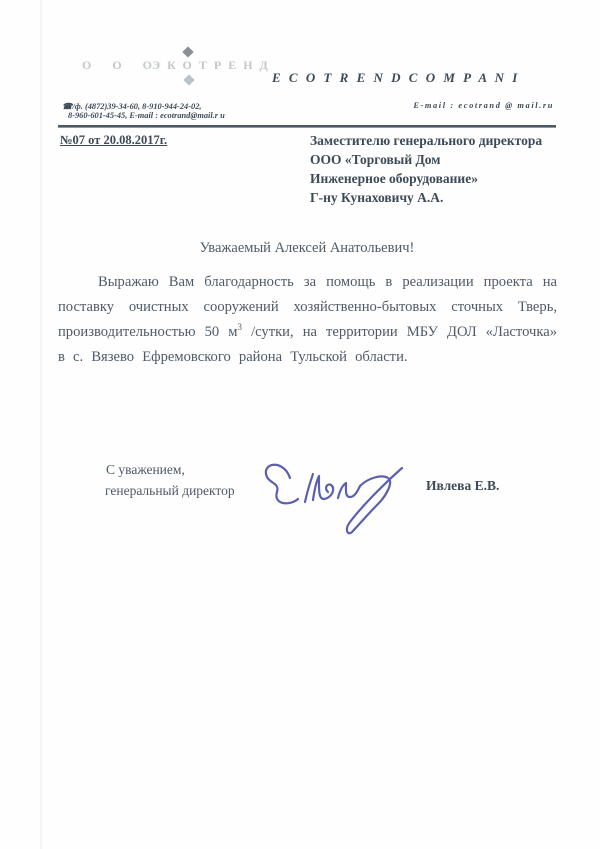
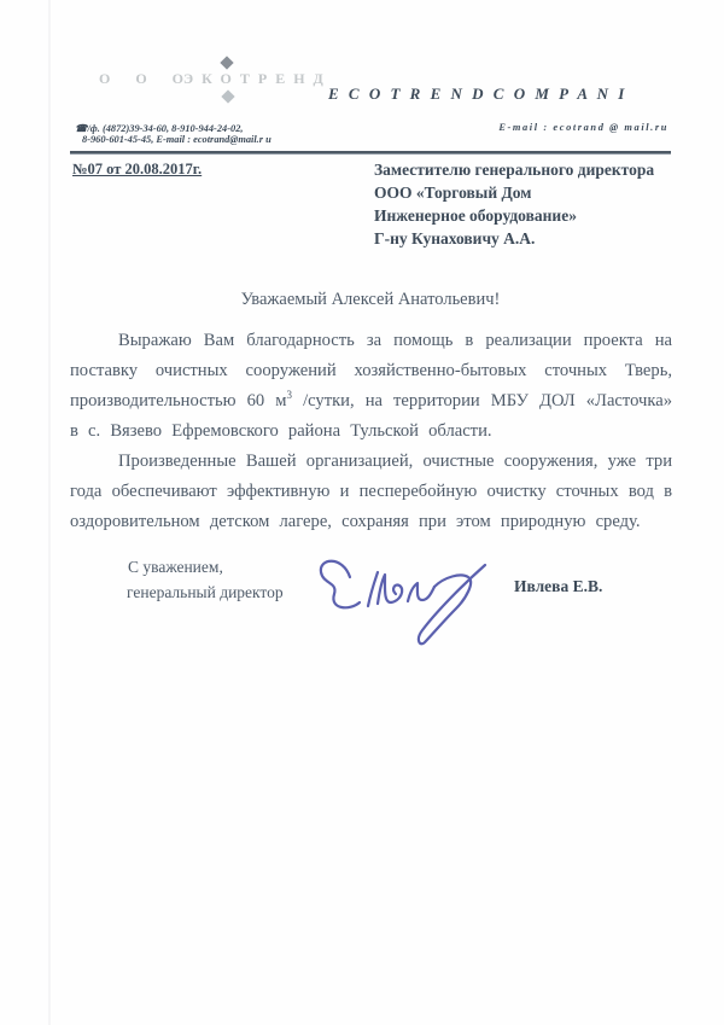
  О О О
  ЭКОТРЕНД
  E C O T R E N D C O M P A N I
  ☎/ф. (4872)39-34-60, 8-910-944-24-02,
  E-mail : ecotrand @ mail.ru
  8-960-601-45-45, E-mail : ecotrand@mail.r u
  №07 от 20.08.2017г.
  Заместителю генерального директора
  ООО «Торговый Дом
  Инженерное оборудование»
  Г-ну Кунаховичу А.А.
  Уважаемый Алексей Анатольевич!
- Выражаю Вам благодарность за помощь в реализации проекта на поставку очистных сооружений хозяйственно-бытовых сточных Тверь, производительностью 50 м3 /сутки, на территории МБУ ДОЛ «Ласточка» в с. Вязево Ефремовского района Тульской области.
+ Выражаю Вам благодарность за помощь в реализации проекта на поставку очистных сооружений хозяйственно-бытовых сточных Тверь, производительностью 60 м3 /сутки, на территории МБУ ДОЛ «Ласточка» в с. Вязево Ефремовского района Тульской области.
+ Произведенные Вашей организацией, очистные сооружения, уже три года обеспечивают эффективную и песперебойную очистку сточных вод в оздоровительном детском лагере, сохраняя при этом природную среду.
  С уважением,
  генеральный директор
  Ивлева Е.В.
